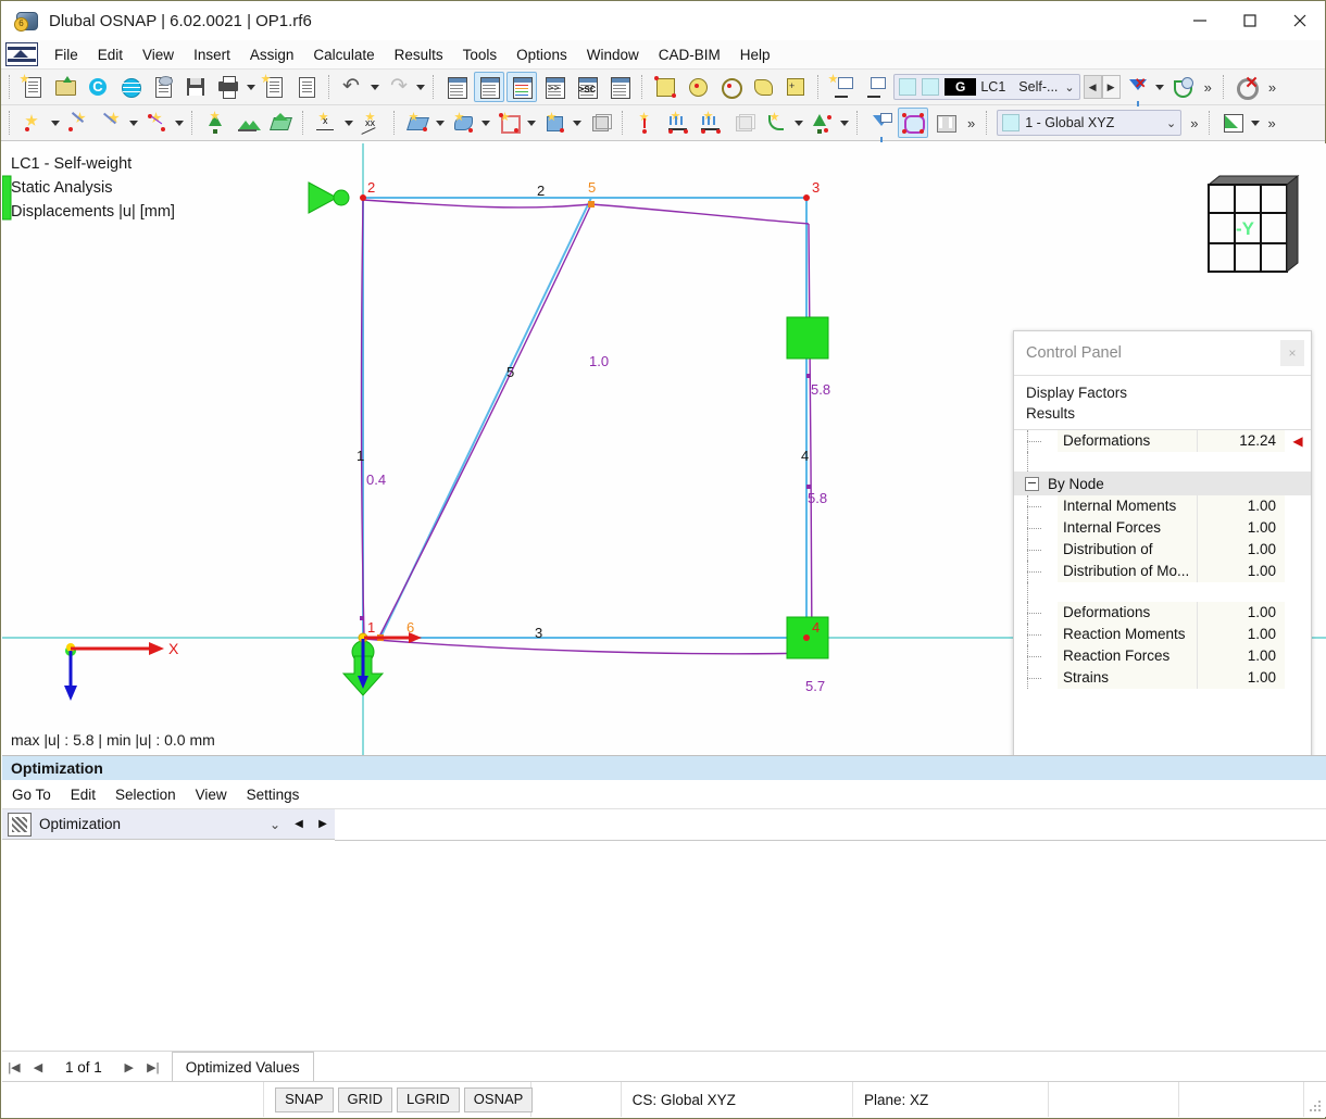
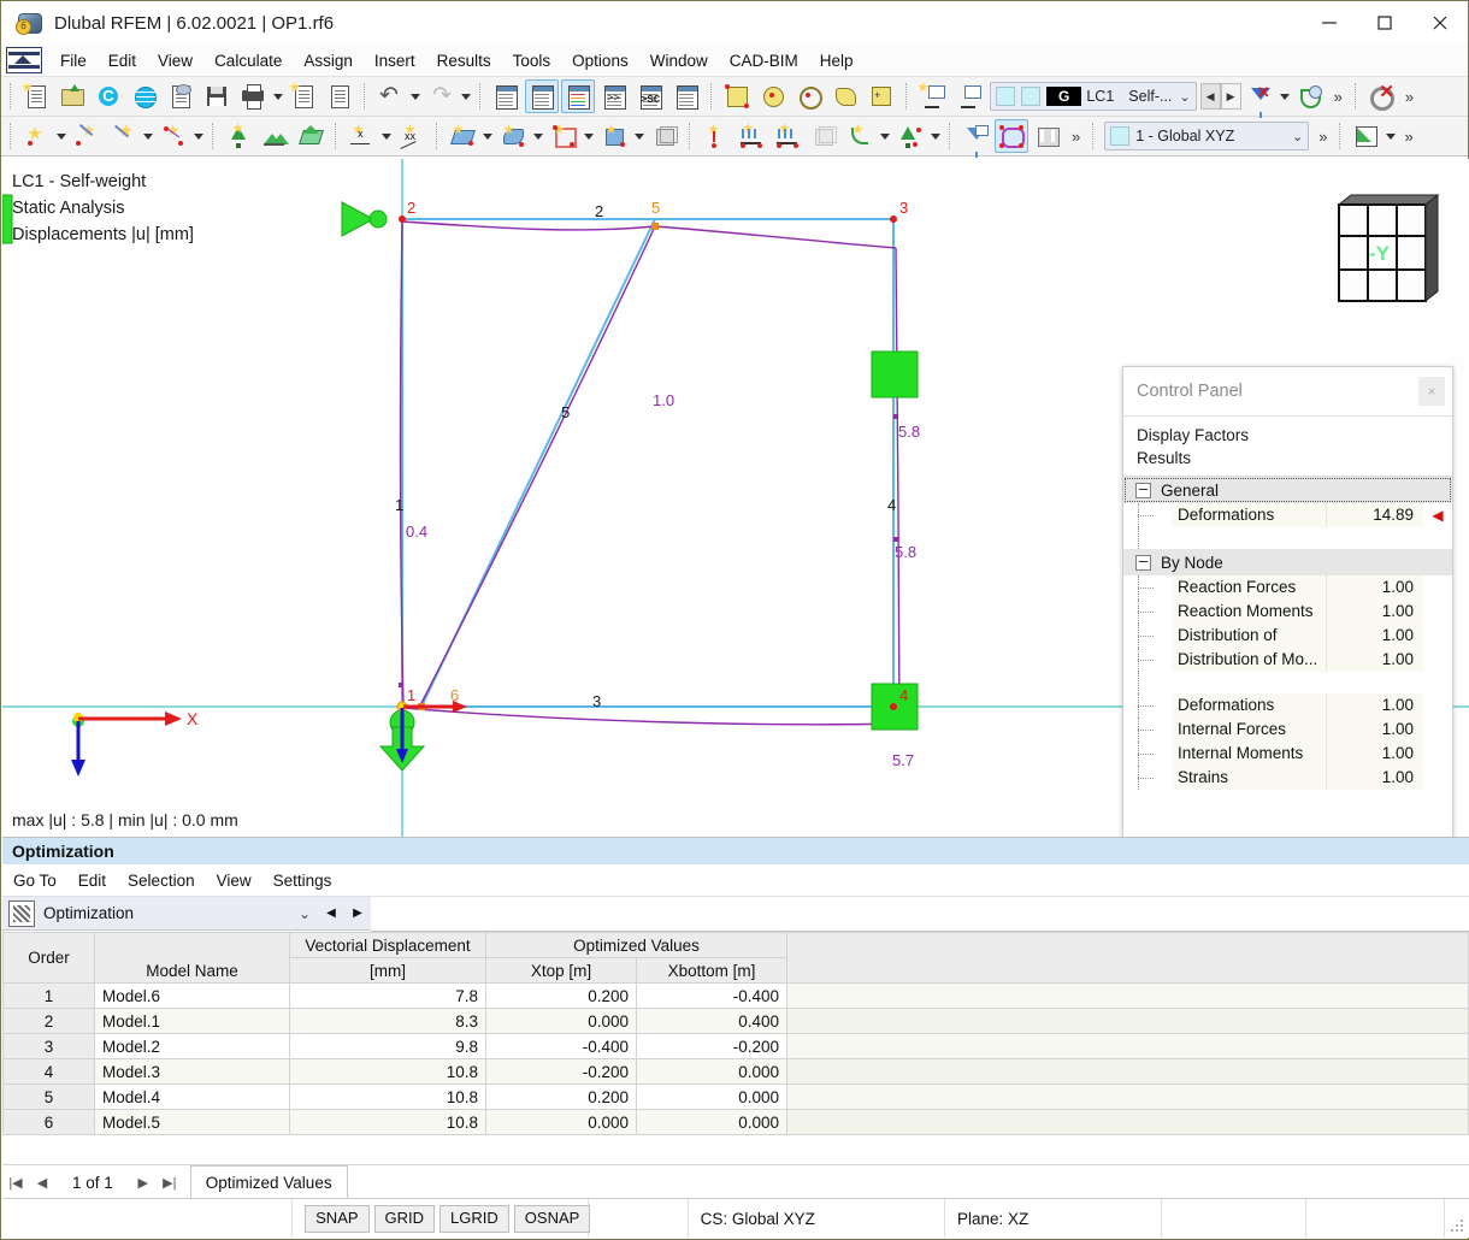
  6
- Dlubal OSNAP | 6.02.0021 | OP1.rf6
+ Dlubal RFEM | 6.02.0021 | OP1.rf6
  File
  Edit
  View
- Insert
+ Calculate
  Assign
- Calculate
+ Insert
  Results
  Tools
  Options
  Window
  CAD-BIM
  Help
  C
  >>
  >SC
  +
  G
  LC1
  Self-...
  ⌄
  ◀
  ▶
  ✕
  »
  ✕
  »
  x
  xx
  »
  1 - Global XYZ
  ⌄
  »
  »
  LC1 - Self-weight
  Static Analysis
  Displacements |u| [mm]
  2
  3
  4
  1
  5
  6
  2
  1
  4
  3
  5
  0.4
  1.0
  5.8
  5.8
  5.7
  X
  max |u| : 5.8 | min |u| : 0.0 mm
  -Y
  Control Panel
  ×
  Display Factors
  Results
+ General
  Deformations
- 12.24
+ 14.89
  ◀
  By Node
- Internal Moments
+ Reaction Forces
  1.00
- Internal Forces
+ Reaction Moments
  1.00
  Distribution of
  1.00
  Distribution of Mo...
  1.00
  Deformations
  1.00
- Reaction Moments
+ Internal Forces
  1.00
- Reaction Forces
+ Internal Moments
  1.00
  Strains
  1.00
  Optimization
  Go To
  Edit
  Selection
  View
  Settings
  Optimization
  ⌄
  ◀
  ▶
+ Order	Model Name	Vectorial Displacement	Optimized Values
+ [mm]	Xtop [m]	Xbottom [m]
+ 1	Model.6	7.8	0.200	-0.400
+ 2	Model.1	8.3	0.000	0.400
+ 3	Model.2	9.8	-0.400	-0.200
+ 4	Model.3	10.8	-0.200	0.000
+ 5	Model.4	10.8	0.200	0.000
+ 6	Model.5	10.8	0.000	0.000
  |◀
  ◀
  1 of 1
  ▶
  ▶|
  Optimized Values
  SNAP
  GRID
  LGRID
  OSNAP
  CS: Global XYZ
  Plane: XZ
